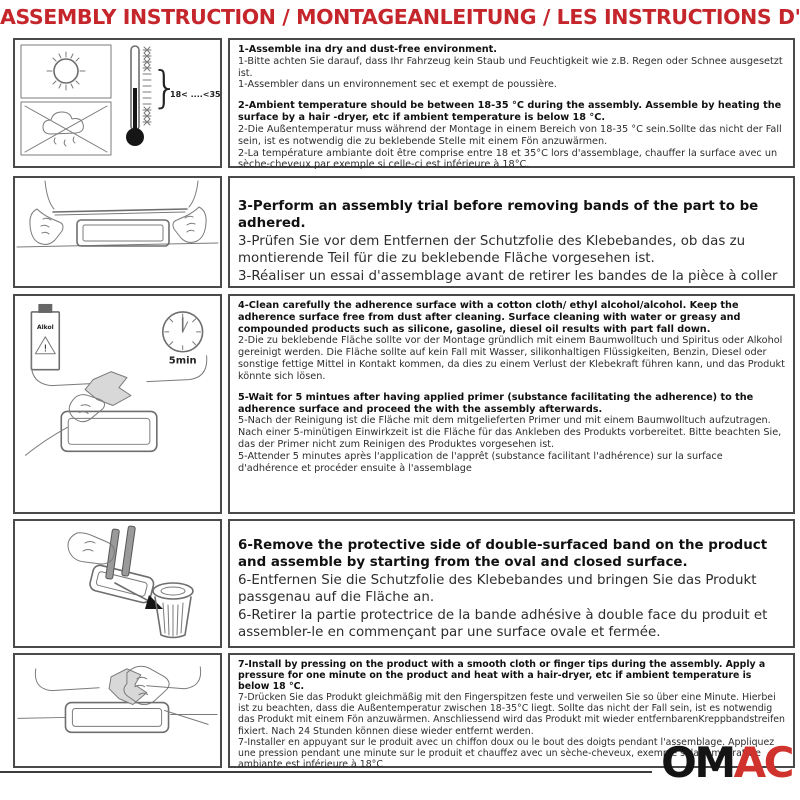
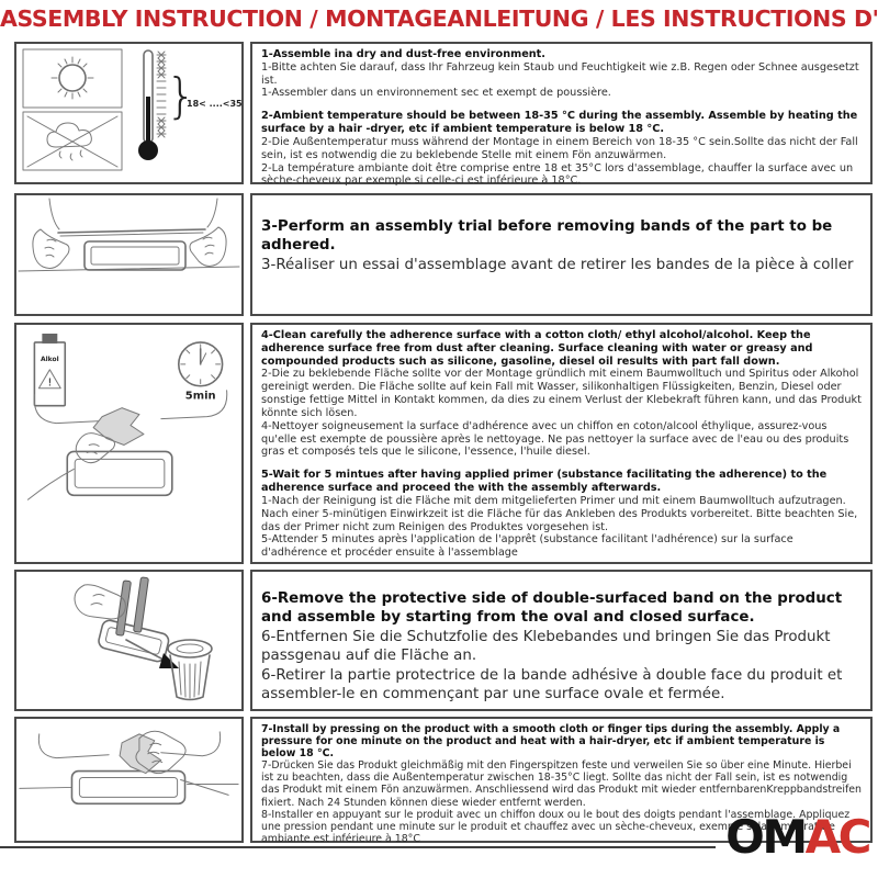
  ASSEMBLY INSTRUCTION / MONTAGEANLEITUNG / LES INSTRUCTIONS D'
  }
  18< ....<35
  1-Assemble ina dry and dust-free environment.
  1-Bitte achten Sie darauf, dass Ihr Fahrzeug kein Staub und Feuchtigkeit wie z.B. Regen oder Schnee ausgesetzt ist.
  1-Assembler dans un environnement sec et exempt de poussière.
  2-Ambient temperature should be between 18-35 °C during the assembly. Assemble by heating the surface by a hair -dryer, etc if ambient temperature is below 18 °C.
  2-Die Außentemperatur muss während der Montage in einem Bereich von 18-35 °C sein.Sollte das nicht der Fall sein, ist es notwendig die zu beklebende Stelle mit einem Fön anzuwärmen.
  2-La température ambiante doit être comprise entre 18 et 35°C lors d'assemblage, chauffer la surface avec un sèche-cheveux par exemple si celle-ci est inférieure à 18°C.
  3-Perform an assembly trial before removing bands of the part to be adhered.
- 3-Prüfen Sie vor dem Entfernen der Schutzfolie des Klebebandes, ob das zu montierende Teil für die zu beklebende Fläche vorgesehen ist.
  3-Réaliser un essai d'assemblage avant de retirer les bandes de la pièce à coller
  !
  5min
  4-Clean carefully the adherence surface with a cotton cloth/ ethyl alcohol/alcohol. Keep the adherence surface free from dust after cleaning. Surface cleaning with water or greasy and compounded products such as silicone, gasoline, diesel oil results with part fall down.
  2-Die zu beklebende Fläche sollte vor der Montage gründlich mit einem Baumwolltuch und Spiritus oder Alkohol gereinigt werden. Die Fläche sollte auf kein Fall mit Wasser, silikonhaltigen Flüssigkeiten, Benzin, Diesel oder sonstige fettige Mittel in Kontakt kommen, da dies zu einem Verlust der Klebekraft führen kann, und das Produkt könnte sich lösen.
+ 4-Nettoyer soigneusement la surface d'adhérence avec un chiffon en coton/alcool éthylique, assurez-vous qu'elle est exempte de poussière après le nettoyage. Ne pas nettoyer la surface avec de l'eau ou des produits gras et composés tels que le silicone, l'essence, l'huile diesel.
  5-Wait for 5 mintues after having applied primer (substance facilitating the adherence) to the adherence surface and proceed the with the assembly afterwards.
- 5-Nach der Reinigung ist die Fläche mit dem mitgelieferten Primer und mit einem Baumwolltuch aufzutragen. Nach einer 5-minütigen Einwirkzeit ist die Fläche für das Ankleben des Produkts vorbereitet. Bitte beachten Sie, das der Primer nicht zum Reinigen des Produktes vorgesehen ist.
+ 1-Nach der Reinigung ist die Fläche mit dem mitgelieferten Primer und mit einem Baumwolltuch aufzutragen. Nach einer 5-minütigen Einwirkzeit ist die Fläche für das Ankleben des Produkts vorbereitet. Bitte beachten Sie, das der Primer nicht zum Reinigen des Produktes vorgesehen ist.
  5-Attender 5 minutes après l'application de l'apprêt (substance facilitant l'adhérence) sur la surface d'adhérence et procéder ensuite à l'assemblage
  6-Remove the protective side of double-surfaced band on the product and assemble by starting from the oval and closed surface.
  6-Entfernen Sie die Schutzfolie des Klebebandes und bringen Sie das Produkt passgenau auf die Fläche an.
  6-Retirer la partie protectrice de la bande adhésive à double face du produit et assembler-le en commençant par une surface ovale et fermée.
  7-Install by pressing on the product with a smooth cloth or finger tips during the assembly. Apply a pressure for one minute on the product and heat with a hair-dryer, etc if ambient temperature is below 18 °C.
  7-Drücken Sie das Produkt gleichmäßig mit den Fingerspitzen feste und verweilen Sie so über eine Minute. Hierbei ist zu beachten, dass die Außentemperatur zwischen 18-35°C liegt. Sollte das nicht der Fall sein, ist es notwendig das Produkt mit einem Fön anzuwärmen. Anschliessend wird das Produkt mit wieder entfernbarenKreppbandstreifen fixiert. Nach 24 Stunden können diese wieder entfernt werden.
- 7-Installer en appuyant sur le produit avec un chiffon doux ou le bout des doigts pendant l'assemblage. Appliquez une pression pendant une minute sur le produit et chauffez avec un sèche-cheveux, exemple si la température ambiante est inférieure à 18°C
+ 8-Installer en appuyant sur le produit avec un chiffon doux ou le bout des doigts pendant l'assemblage. Appliquez une pression pendant une minute sur le produit et chauffez avec un sèche-cheveux, exemple si la température ambiante est inférieure à 18°C
  OMAC
